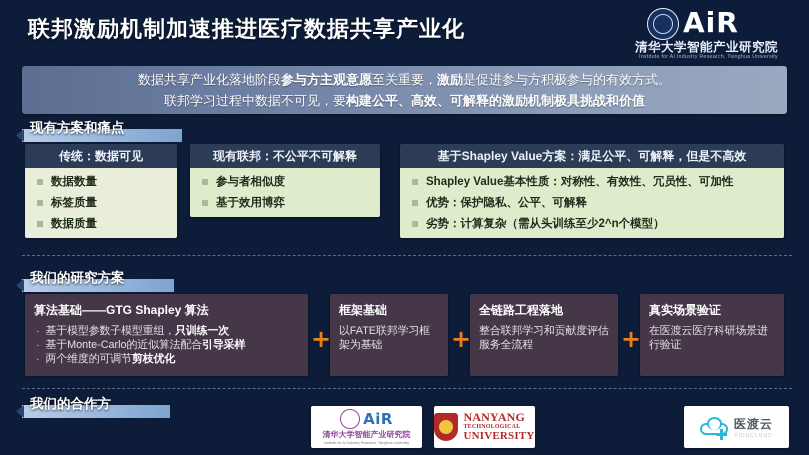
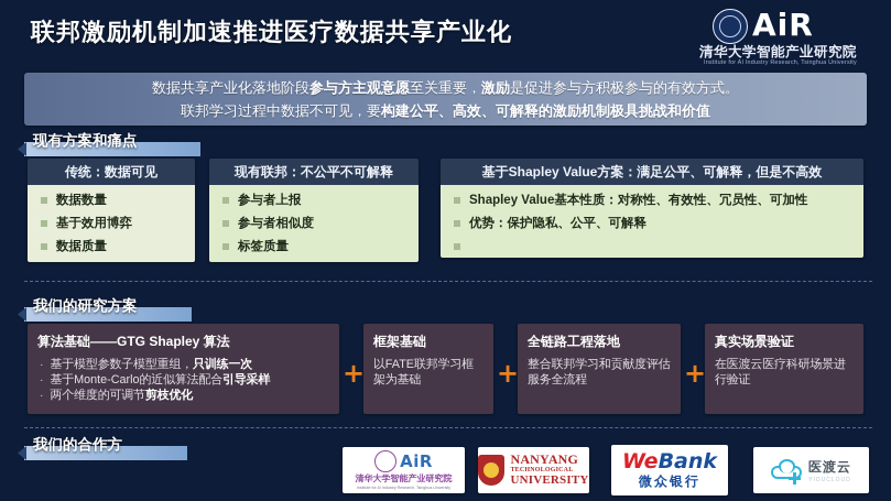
  联邦激励机制加速推进医疗数据共享产业化
  AiR
  清华大学智能产业研究院
  数据共享产业化落地阶段参与方主观意愿至关重要，激励是促进参与方积极参与的有效方式。
  联邦学习过程中数据不可见，要构建公平、高效、可解释的激励机制极具挑战和价值
  现有方案和痛点
  传统：数据可见
  数据数量
- 标签质量
+ 基于效用博弈
  数据质量
  现有联邦：不公平不可解释
+ 参与者上报
  参与者相似度
- 基于效用博弈
+ 标签质量
  基于Shapley Value方案：满足公平、可解释，但是不高效
  Shapley Value基本性质：对称性、有效性、冗员性、可加性
  优势：保护隐私、公平、可解释
- 劣势：计算复杂（需从头训练至少2^n个模型）
  我们的研究方案
  算法基础——GTG Shapley 算法
  ·
  基于模型参数子模型重组，只训练一次
  ·
  基于Monte-Carlo的近似算法配合引导采样
  ·
  两个维度的可调节剪枝优化
  +
  框架基础
  以FATE联邦学习框架为基础
  +
  全链路工程落地
  整合联邦学习和贡献度评估服务全流程
  +
  真实场景验证
  在医渡云医疗科研场景进行验证
  我们的合作方
  AiR
  清华大学智能产业研究院
  NANYANG
  UNIVERSITY
+ WeBank
+ 微众银行
  医渡云
